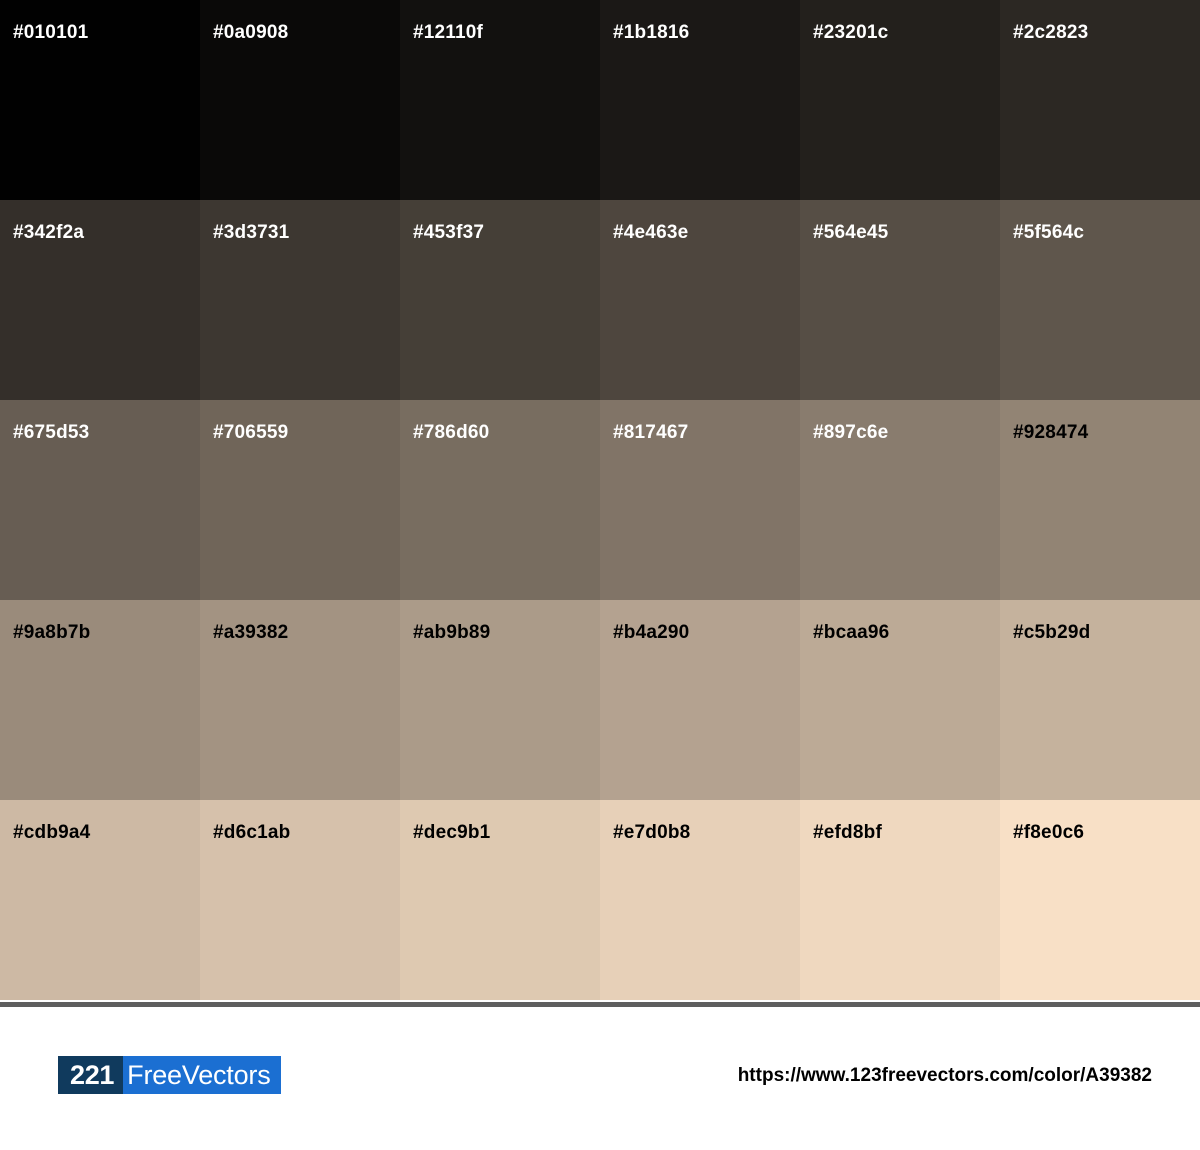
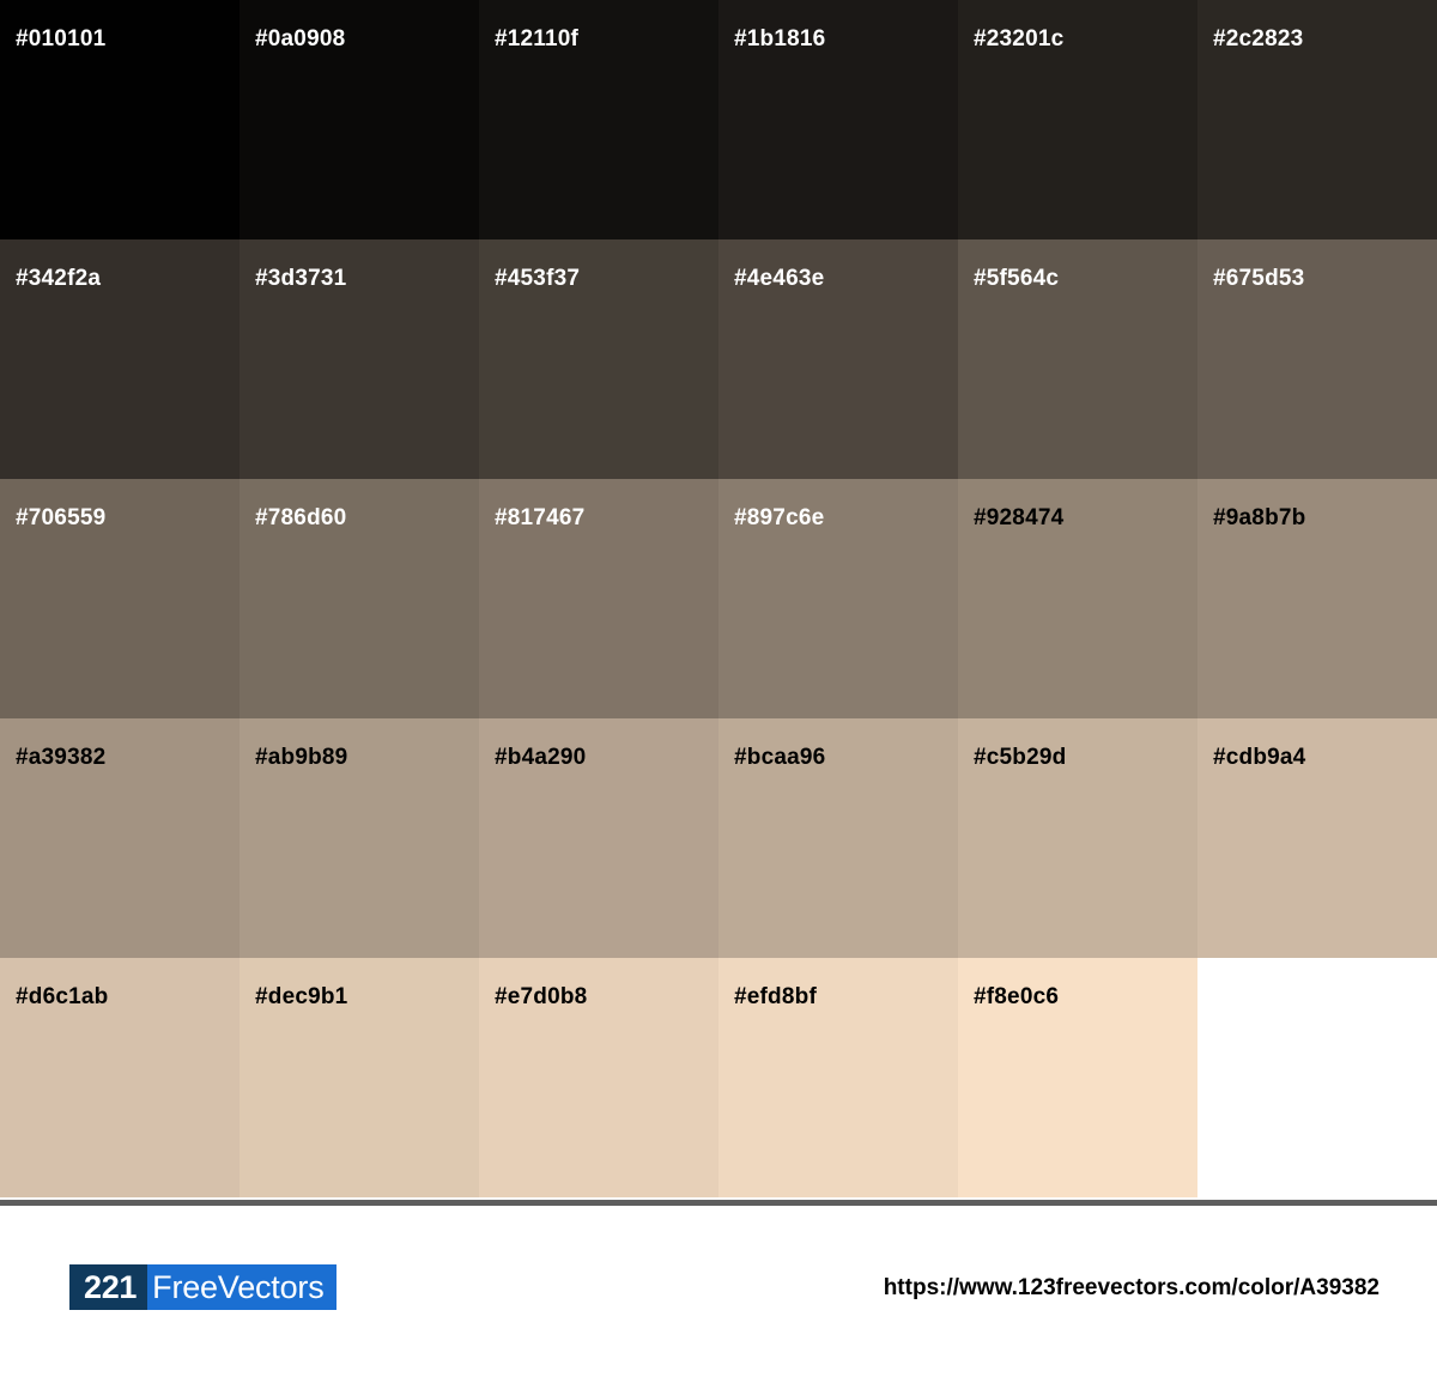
  #010101
  #0a0908
  #12110f
  #1b1816
  #23201c
  #2c2823
  #342f2a
  #3d3731
  #453f37
  #4e463e
- #564e45
  #5f564c
  #675d53
  #706559
  #786d60
  #817467
  #897c6e
  #928474
  #9a8b7b
  #a39382
  #ab9b89
  #b4a290
  #bcaa96
  #c5b29d
  #cdb9a4
  #d6c1ab
  #dec9b1
  #e7d0b8
  #efd8bf
  #f8e0c6
  221
  FreeVectors
  https://www.123freevectors.com/color/A39382
